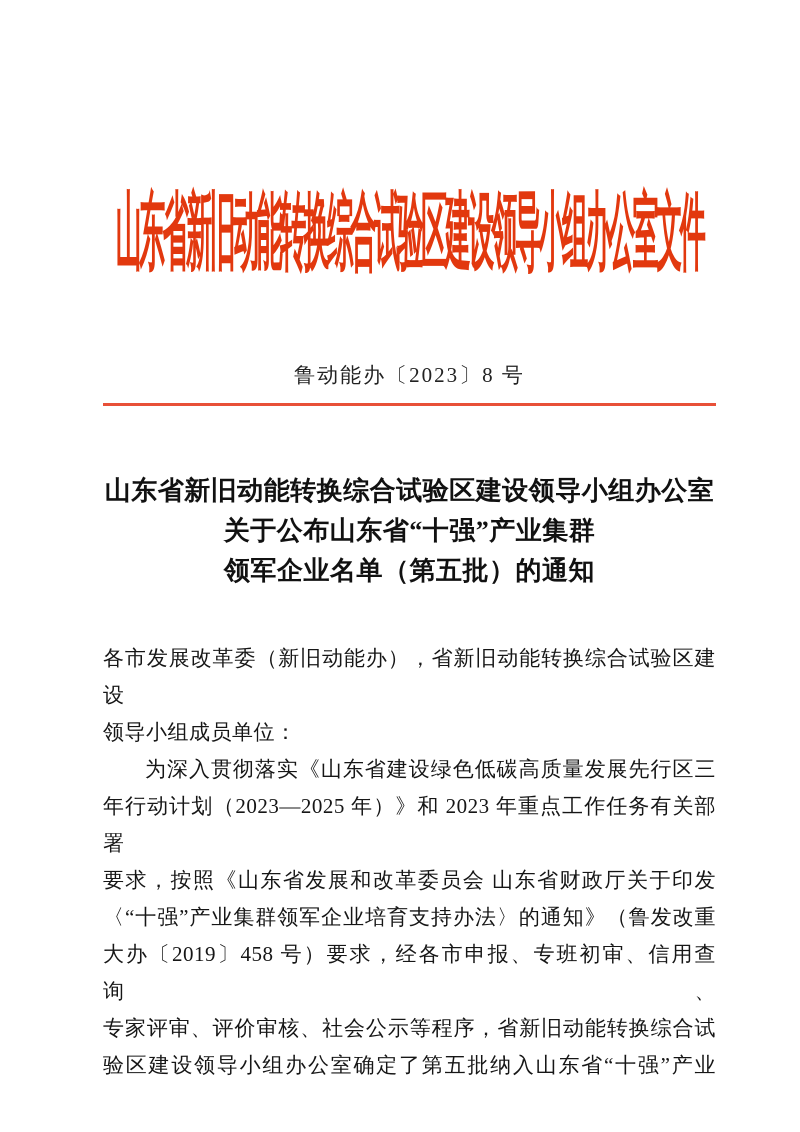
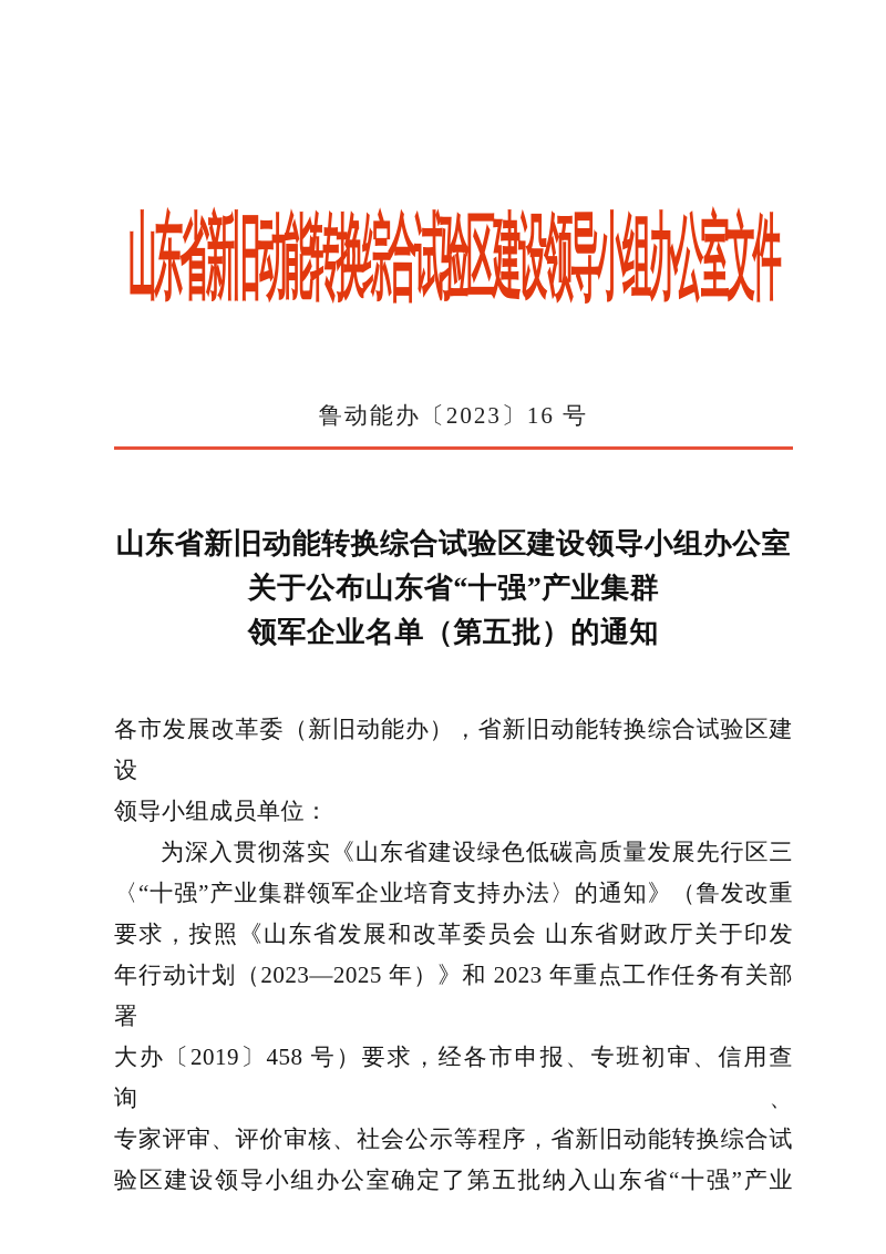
  山东省新旧动能转换综合试验区建设领导小组办公室文件
- 鲁动能办〔2023〕8 号
+ 鲁动能办〔2023〕16 号
  山东省新旧动能转换综合试验区建设领导小组办公室
  关于公布山东省“十强”产业集群
  领军企业名单（第五批）的通知
  各市发展改革委（新旧动能办），省新旧动能转换综合试验区建设
  领导小组成员单位：
  为深入贯彻落实《山东省建设绿色低碳高质量发展先行区三
- 年行动计划（2023—2025 年）》和 2023 年重点工作任务有关部署
+ 〈“十强”产业集群领军企业培育支持办法〉的通知》（鲁发改重
  要求，按照《山东省发展和改革委员会 山东省财政厅关于印发
- 〈“十强”产业集群领军企业培育支持办法〉的通知》（鲁发改重
+ 年行动计划（2023—2025 年）》和 2023 年重点工作任务有关部署
  大办〔2019〕458 号）要求，经各市申报、专班初审、信用查询、
  专家评审、评价审核、社会公示等程序，省新旧动能转换综合试
  验区建设领导小组办公室确定了第五批纳入山东省“十强”产业
